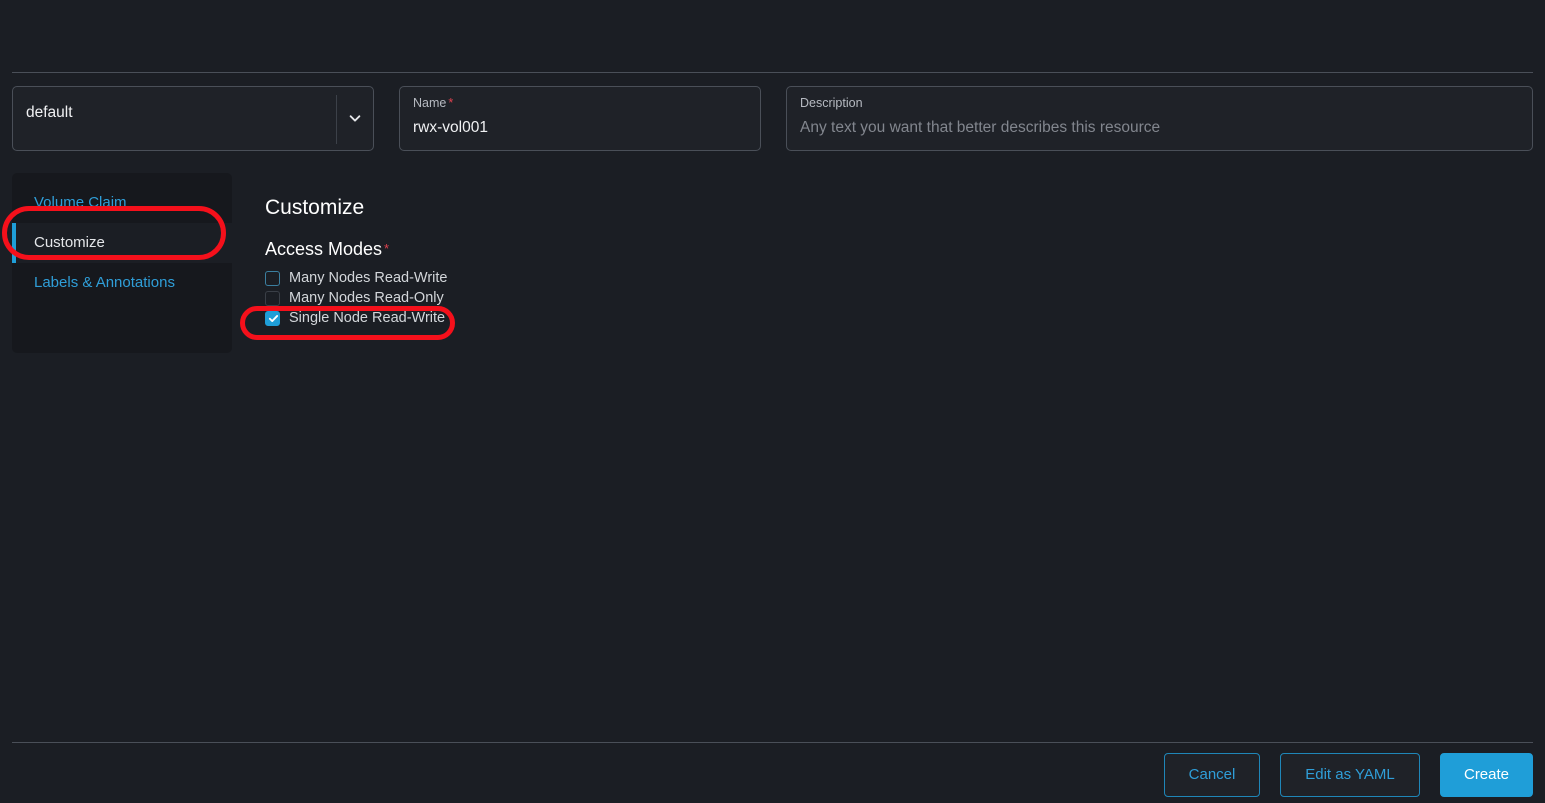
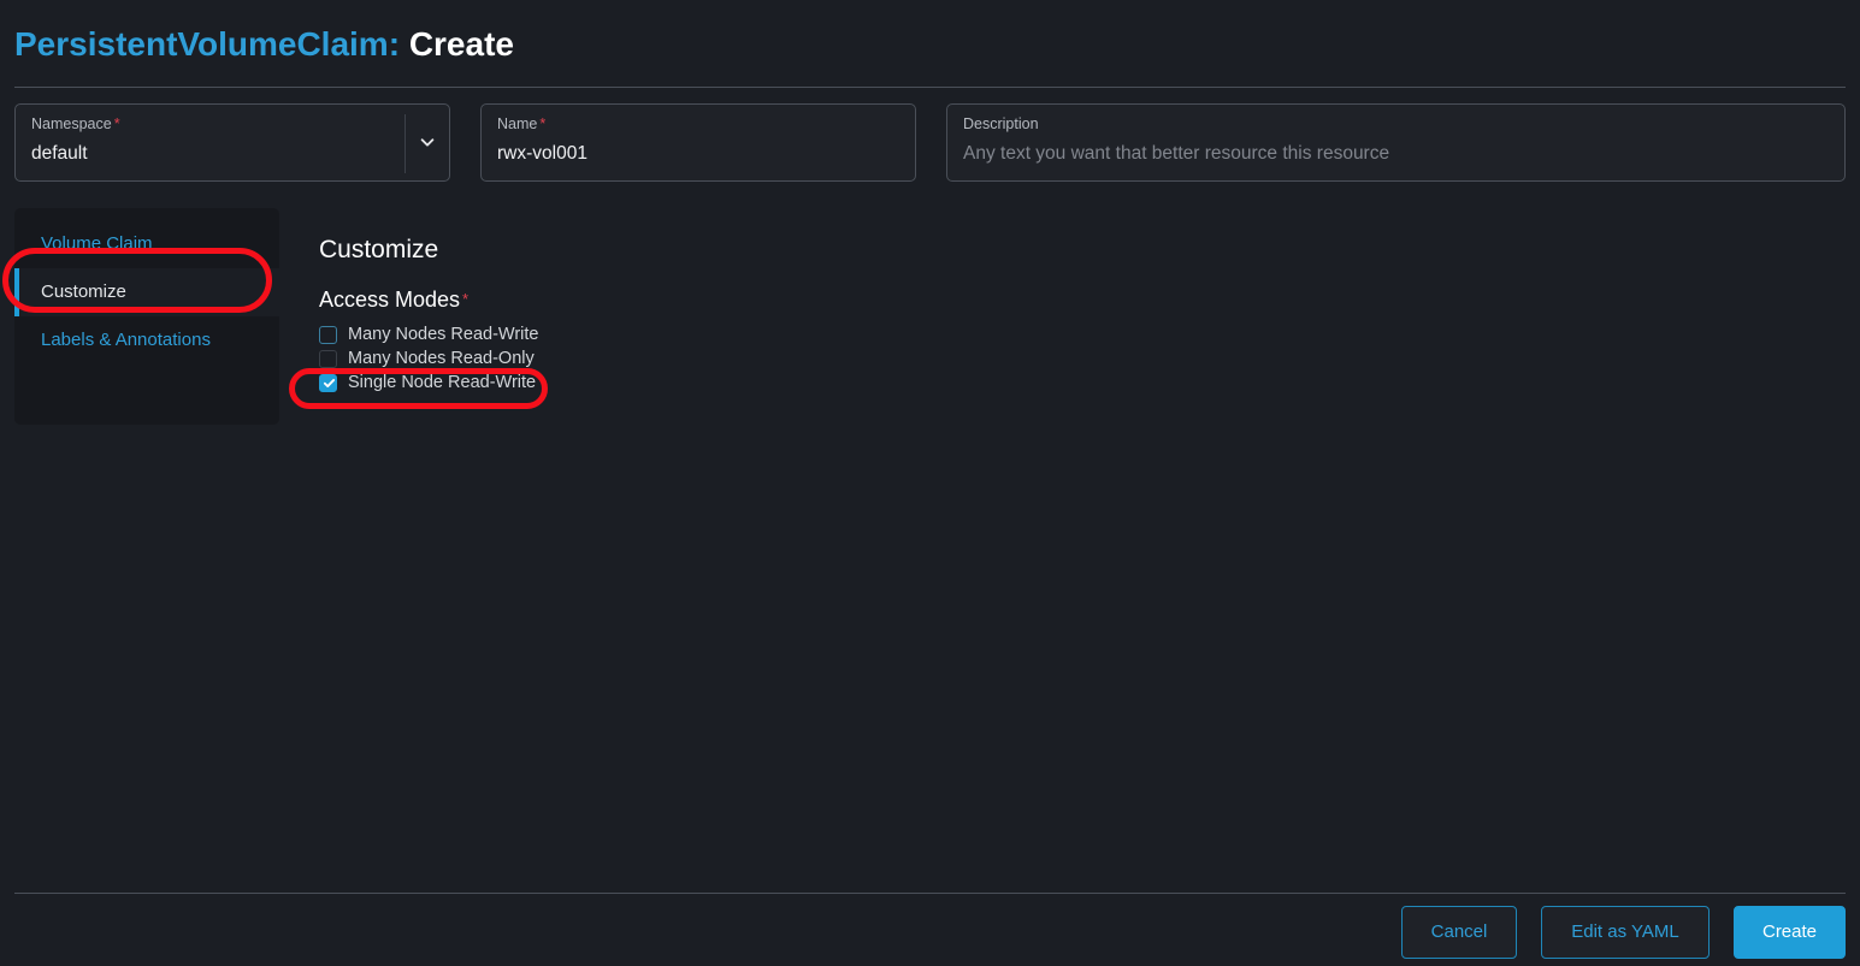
+ PersistentVolumeClaim: Create
+ Namespace *
  default
  Name *
  rwx-vol001
  Description
- Any text you want that better describes this resource
+ Any text you want that better resource this resource
  Volume Claim
  Customize
  Labels & Annotations
  Customize
  Access Modes *
  Many Nodes Read-Write
  Many Nodes Read-Only
  Single Node Read-Write
  Cancel
  Edit as YAML
  Create
